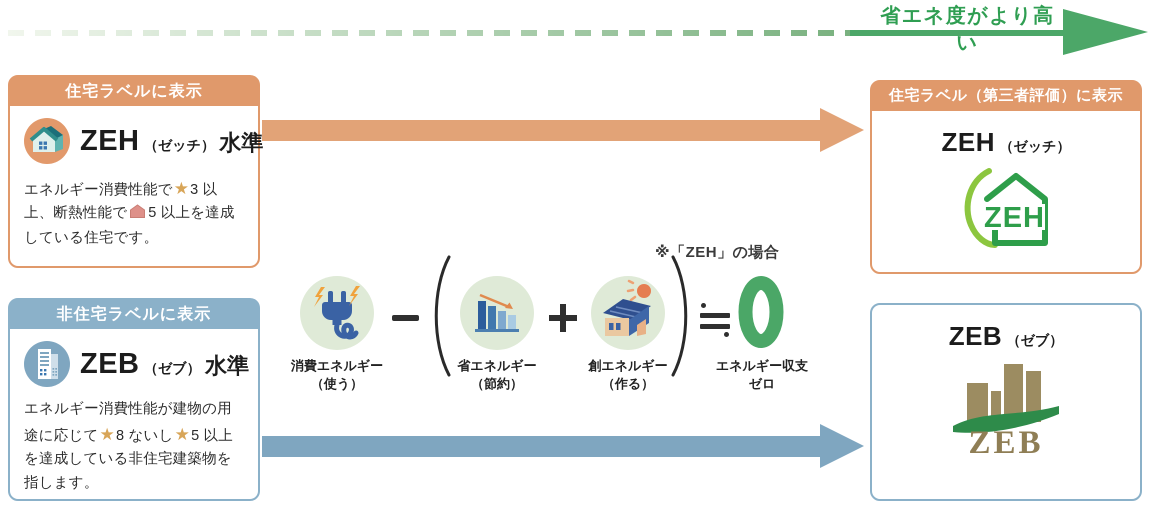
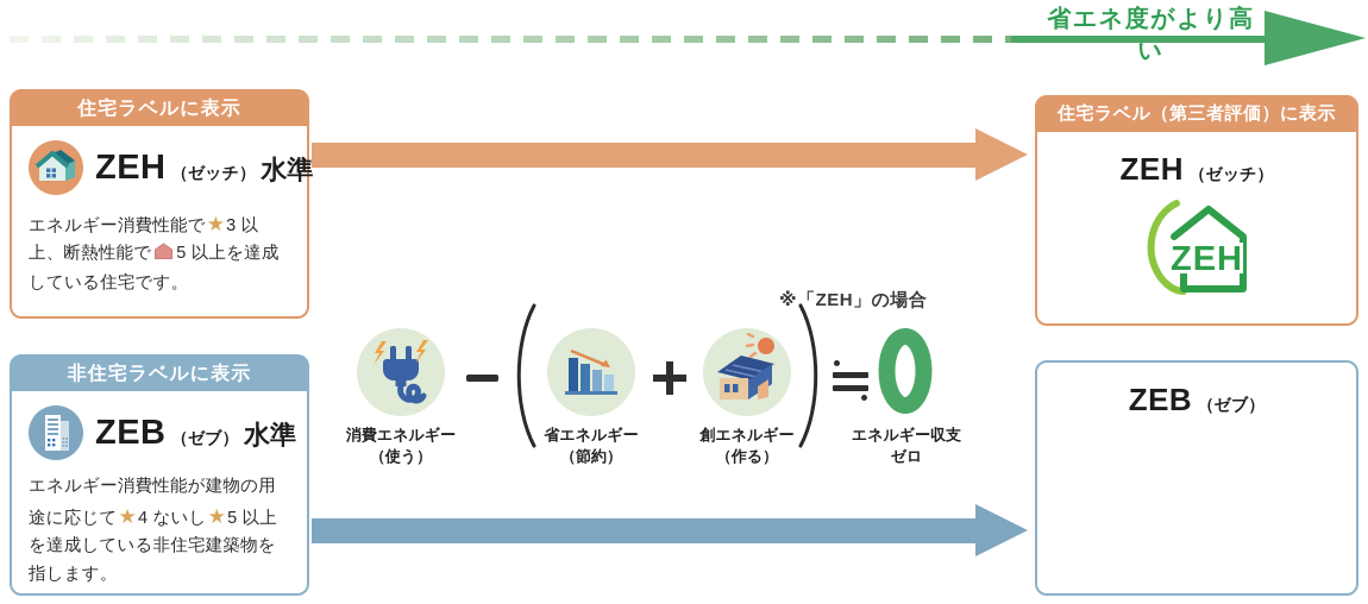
  省エネ度がより高い
  住宅ラベルに表示
  ZEH （ゼッチ） 水準
  エネルギー消費性能で★3 以上、断熱性能で 5 以上を達成している住宅です。
  非住宅ラベルに表示
  ZEB （ゼブ） 水準
- エネルギー消費性能が建物の用途に応じて★8 ないし★5 以上を達成している非住宅建築物を指します。
+ エネルギー消費性能が建物の用途に応じて★4 ないし★5 以上を達成している非住宅建築物を指します。
  住宅ラベル（第三者評価）に表示
  ZEH （ゼッチ）
  ZEH
  ZEB （ゼブ）
- ZEB
  ※「ZEH」の場合
  消費エネルギー
  （使う）
  省エネルギー
  （節約）
  創エネルギー
  （作る）
  エネルギー収支
  ゼロ
